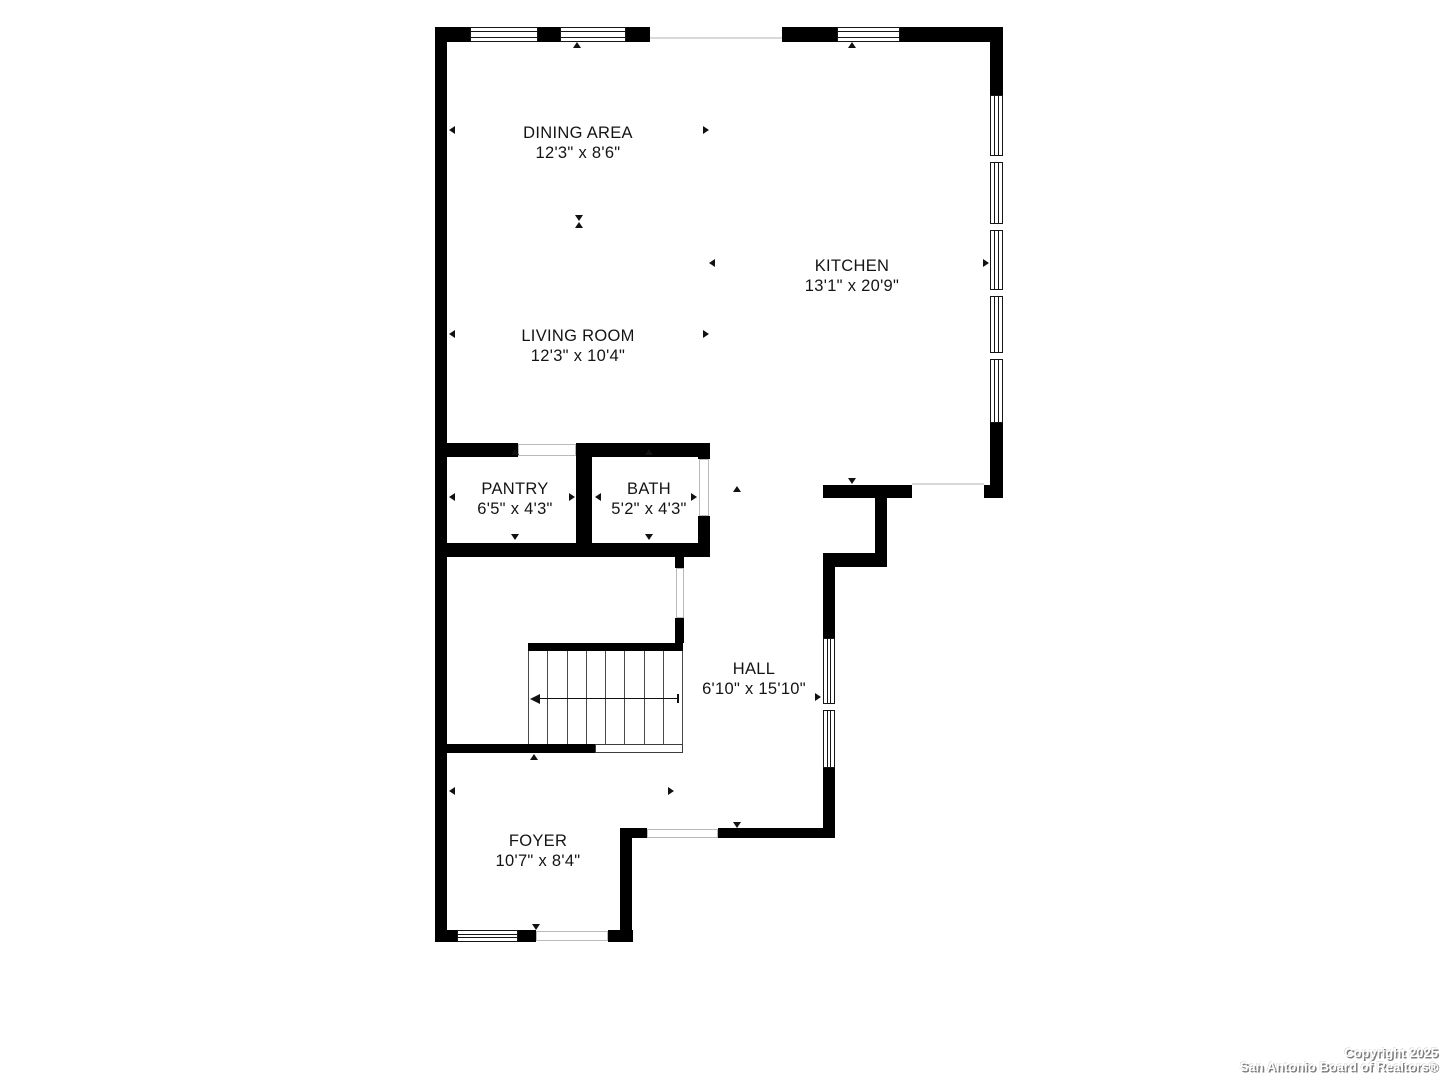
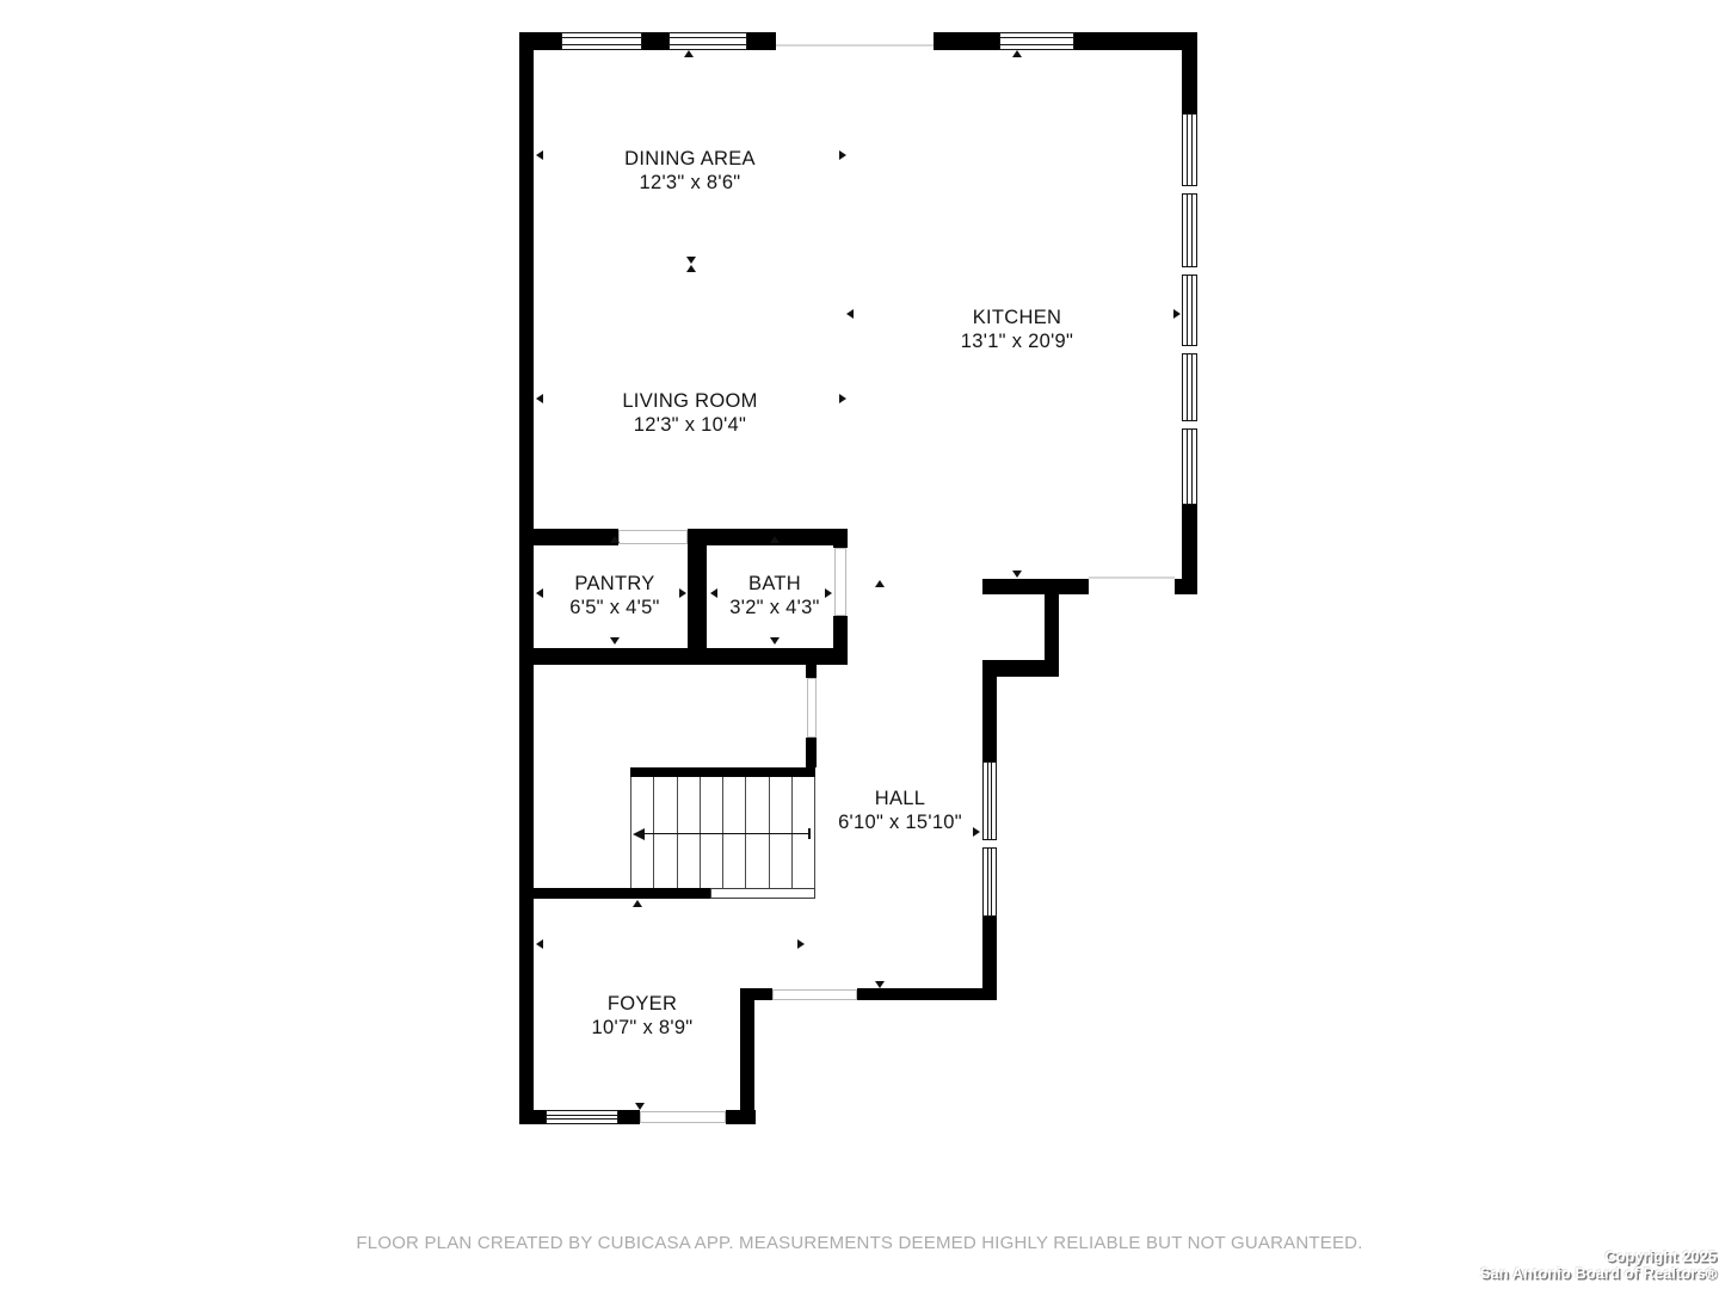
  DINING AREA
  12'3" x 8'6"
  KITCHEN
  13'1" x 20'9"
  LIVING ROOM
  12'3" x 10'4"
  PANTRY
- 6'5" x 4'3"
+ 6'5" x 4'5"
  BATH
- 5'2" x 4'3"
+ 3'2" x 4'3"
  HALL
  6'10" x 15'10"
  FOYER
- 10'7" x 8'4"
+ 10'7" x 8'9"
+ FLOOR PLAN CREATED BY CUBICASA APP. MEASUREMENTS DEEMED HIGHLY RELIABLE BUT NOT GUARANTEED.
  Copyright 2025
  San Antonio Board of Realtors®
